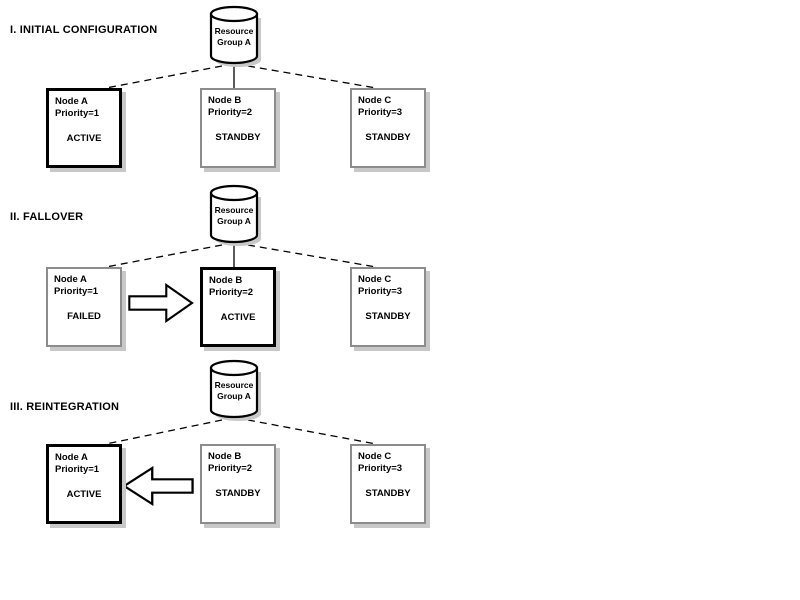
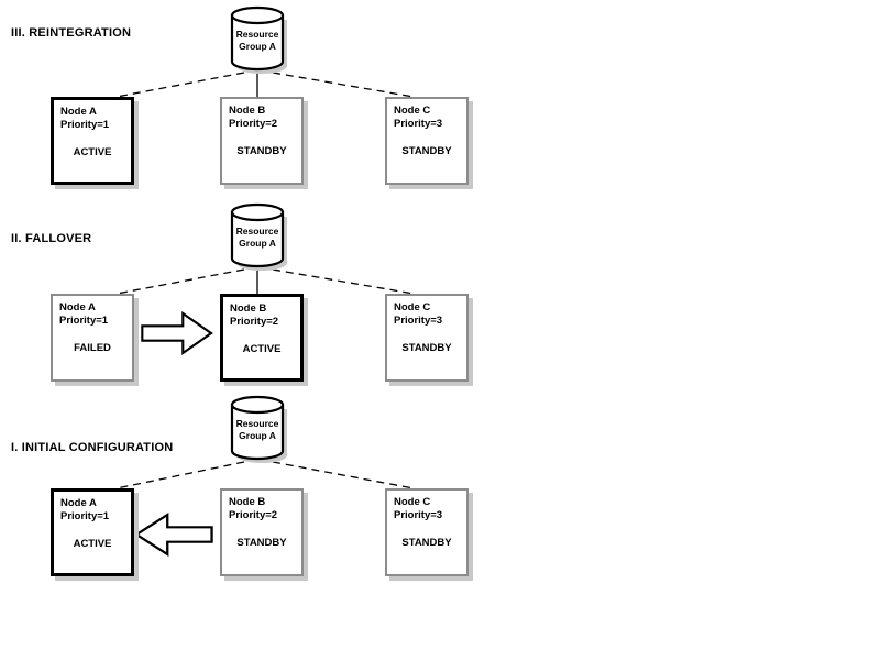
- I. INITIAL CONFIGURATION
+ III. REINTEGRATION
  Resource
  Group A
  Node A
  Priority=1
  ACTIVE
  Node B
  Priority=2
  STANDBY
  Node C
  Priority=3
  STANDBY
  II. FALLOVER
  Resource
  Group A
  Node A
  Priority=1
  FAILED
  Node B
  Priority=2
  ACTIVE
  Node C
  Priority=3
  STANDBY
- III. REINTEGRATION
+ I. INITIAL CONFIGURATION
  Resource
  Group A
  Node A
  Priority=1
  ACTIVE
  Node B
  Priority=2
  STANDBY
  Node C
  Priority=3
  STANDBY
